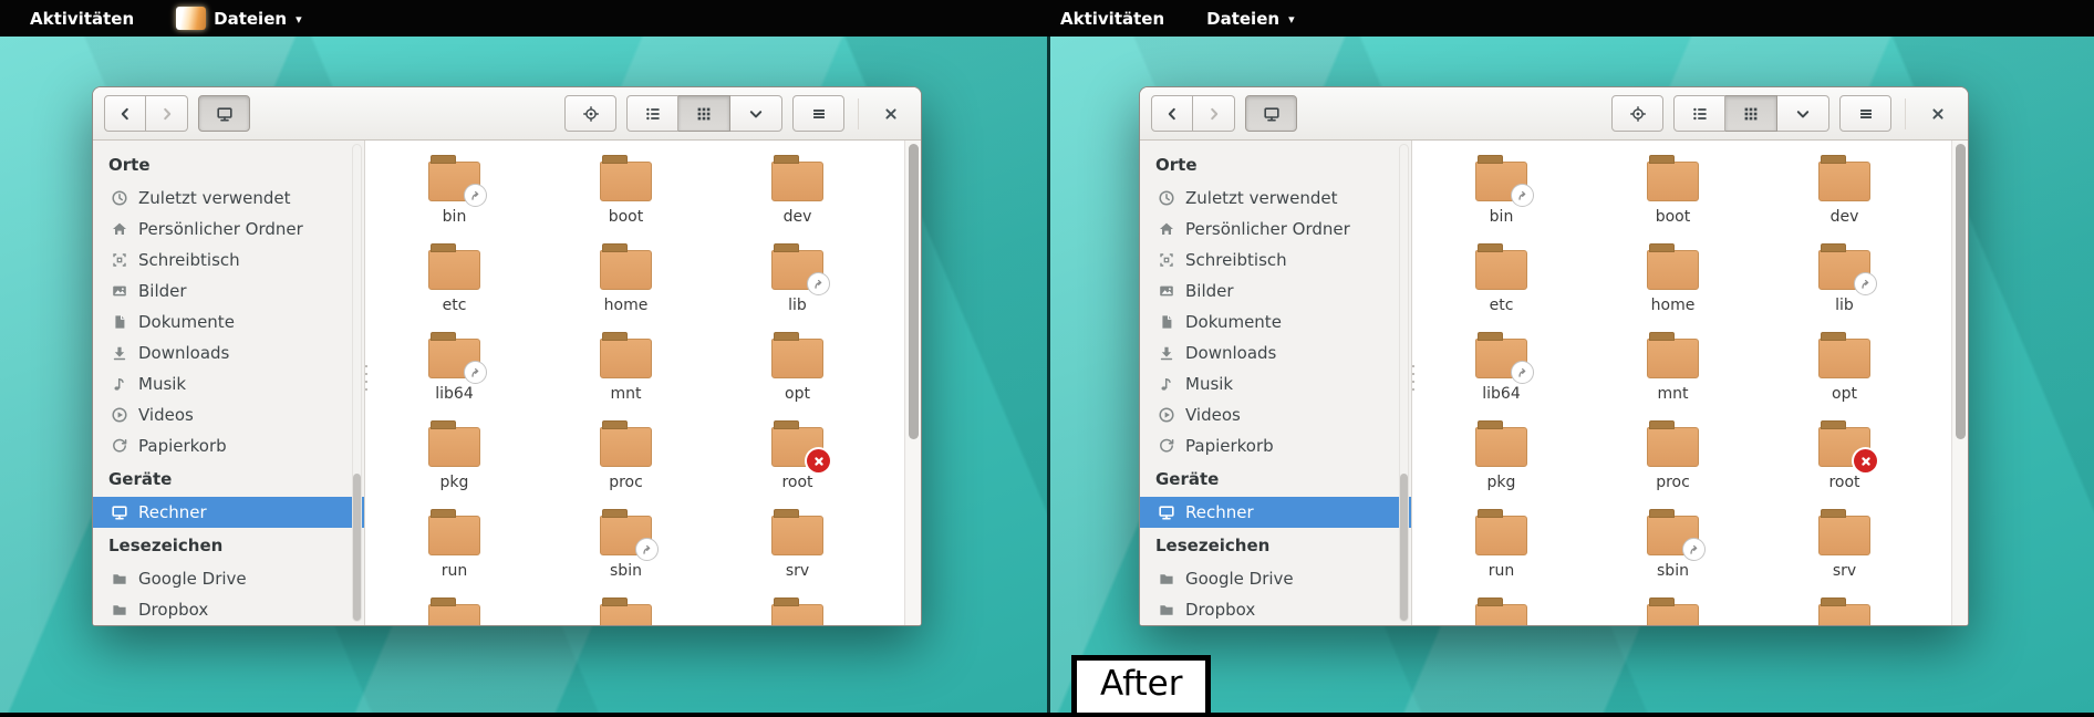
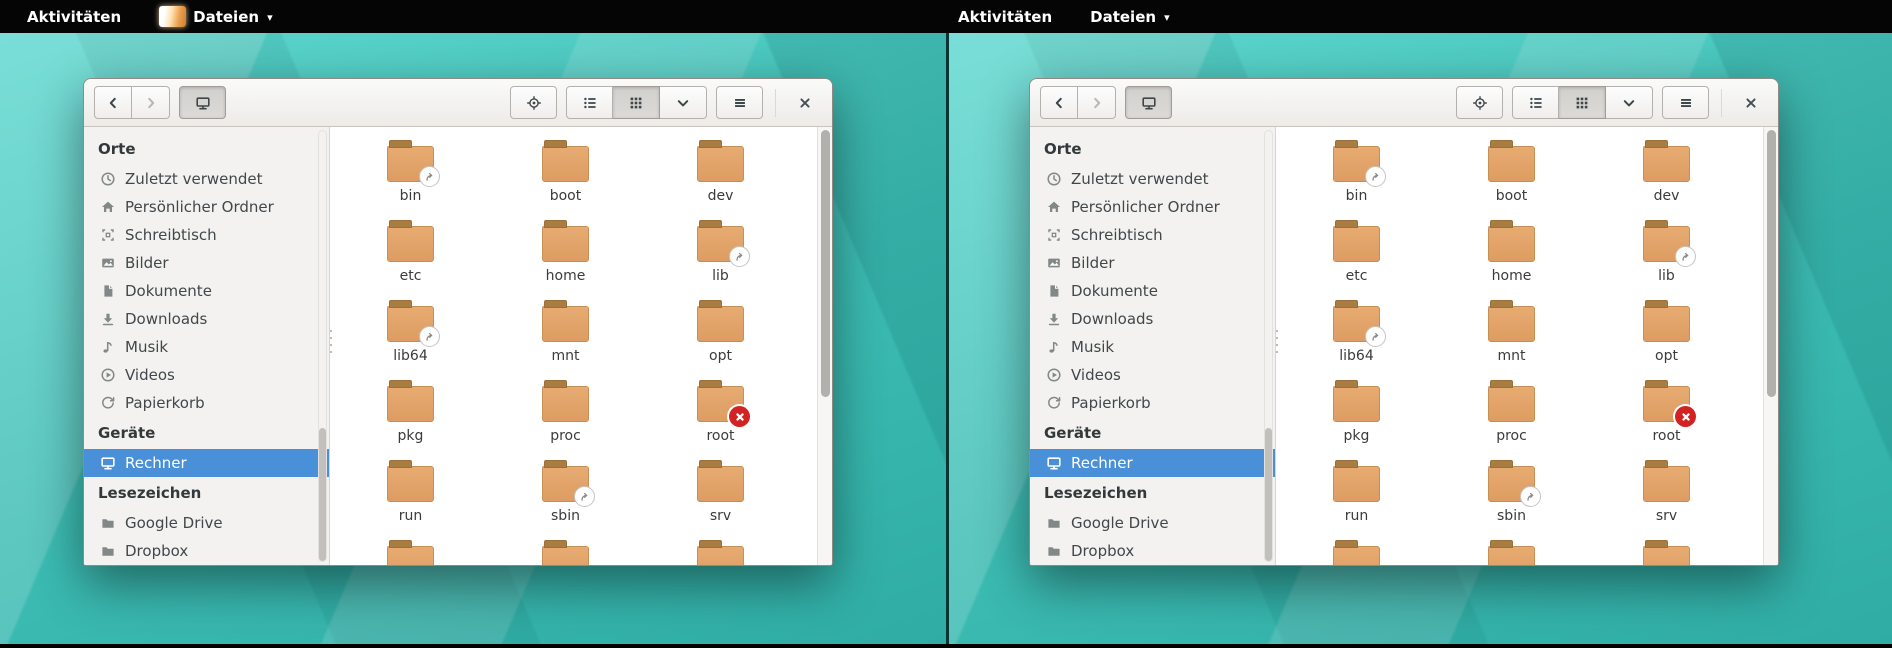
  Aktivitäten
  Dateien
  ▾
  Orte
  Zuletzt verwendet
  Persönlicher Ordner
  Schreibtisch
  Bilder
  Dokumente
  Downloads
  Musik
  Videos
  Papierkorb
  Geräte
  Rechner
  Lesezeichen
  Google Drive
  Dropbox
  bin
  boot
  dev
  etc
  home
  lib
  lib64
  mnt
  opt
  pkg
  proc
  root
  run
  sbin
  srv
  Aktivitäten
  Dateien
  ▾
  Orte
  Zuletzt verwendet
  Persönlicher Ordner
  Schreibtisch
  Bilder
  Dokumente
  Downloads
  Musik
  Videos
  Papierkorb
  Geräte
  Rechner
  Lesezeichen
  Google Drive
  Dropbox
  bin
  boot
  dev
  etc
  home
  lib
  lib64
  mnt
  opt
  pkg
  proc
  root
  run
  sbin
  srv
- After
